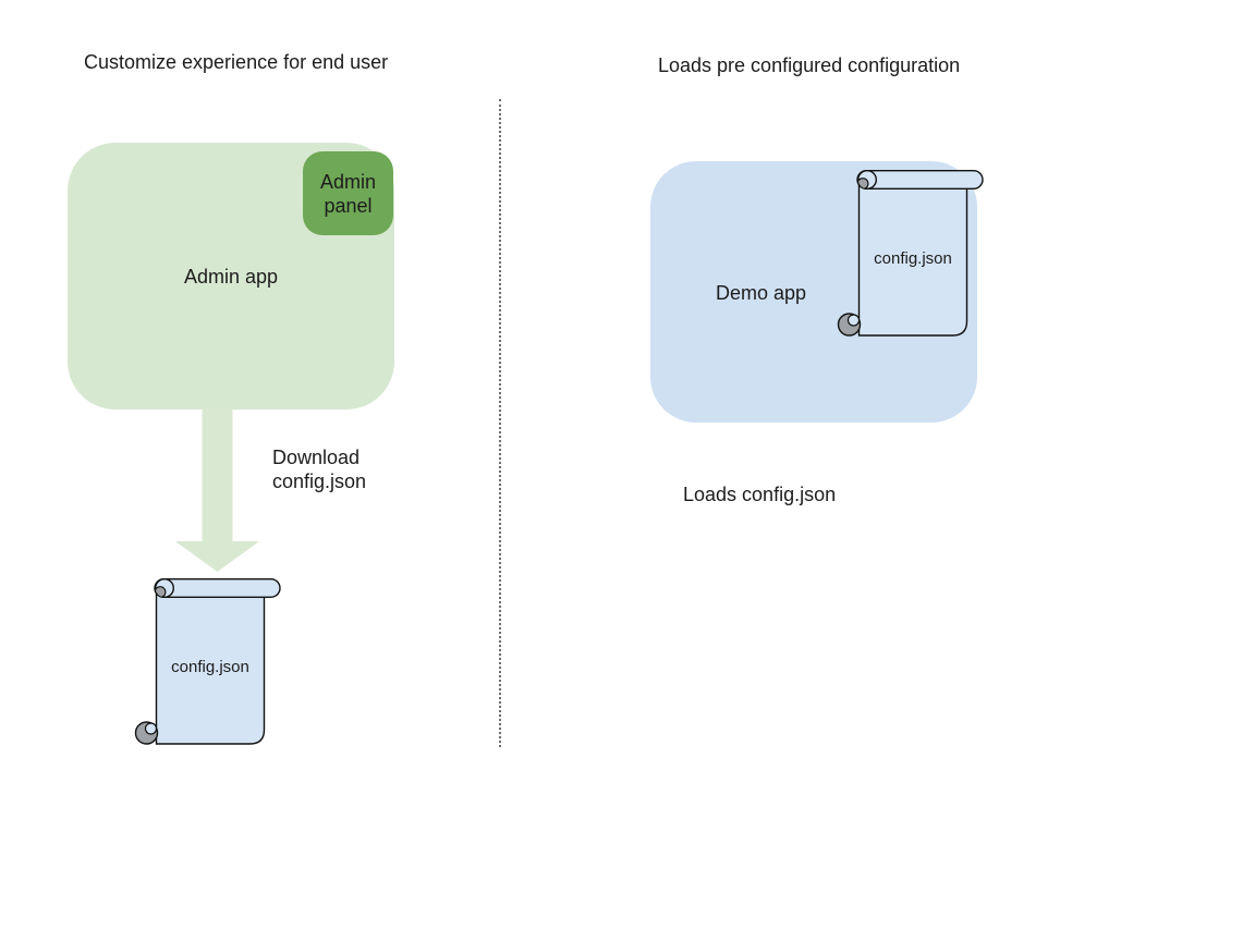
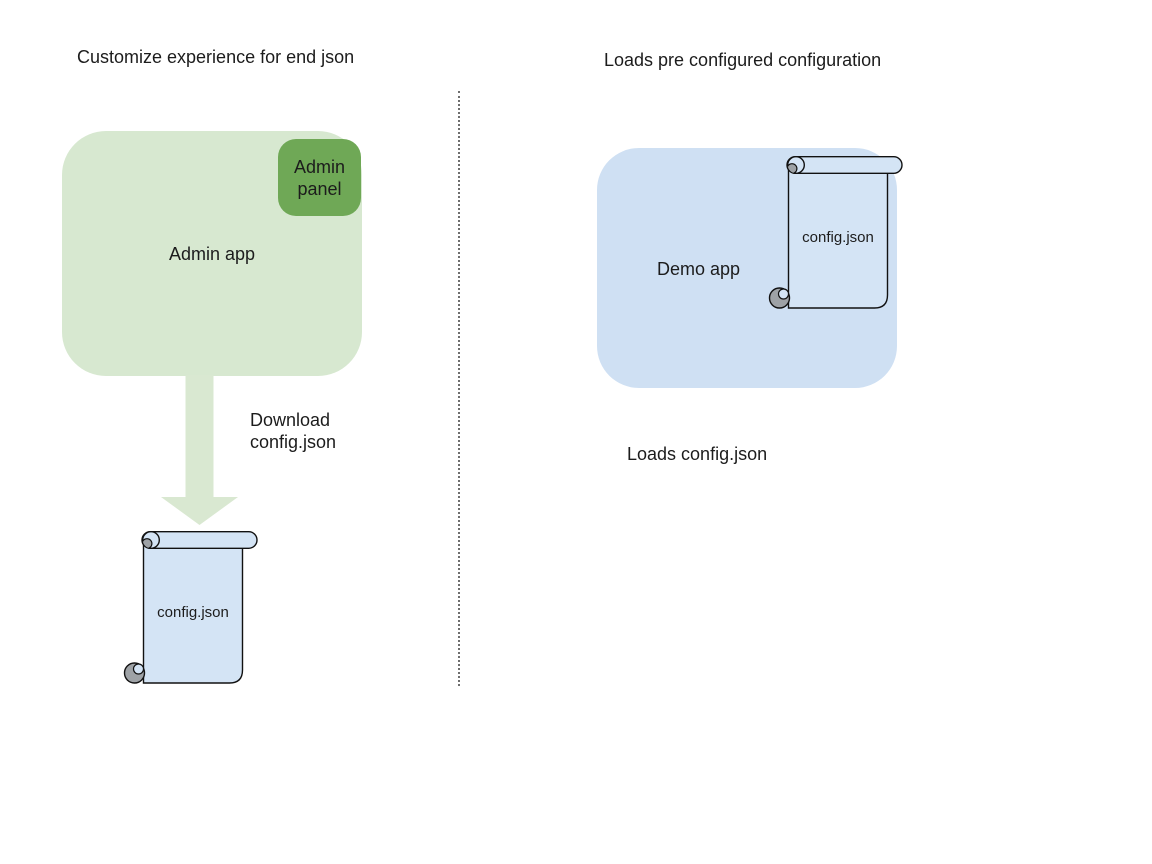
- Customize experience for end user
+ Customize experience for end json
  Loads pre configured configuration
  Admin app
  Admin panel
  Download config.json
  config.json
  Demo app
  config.json
  Loads config.json
